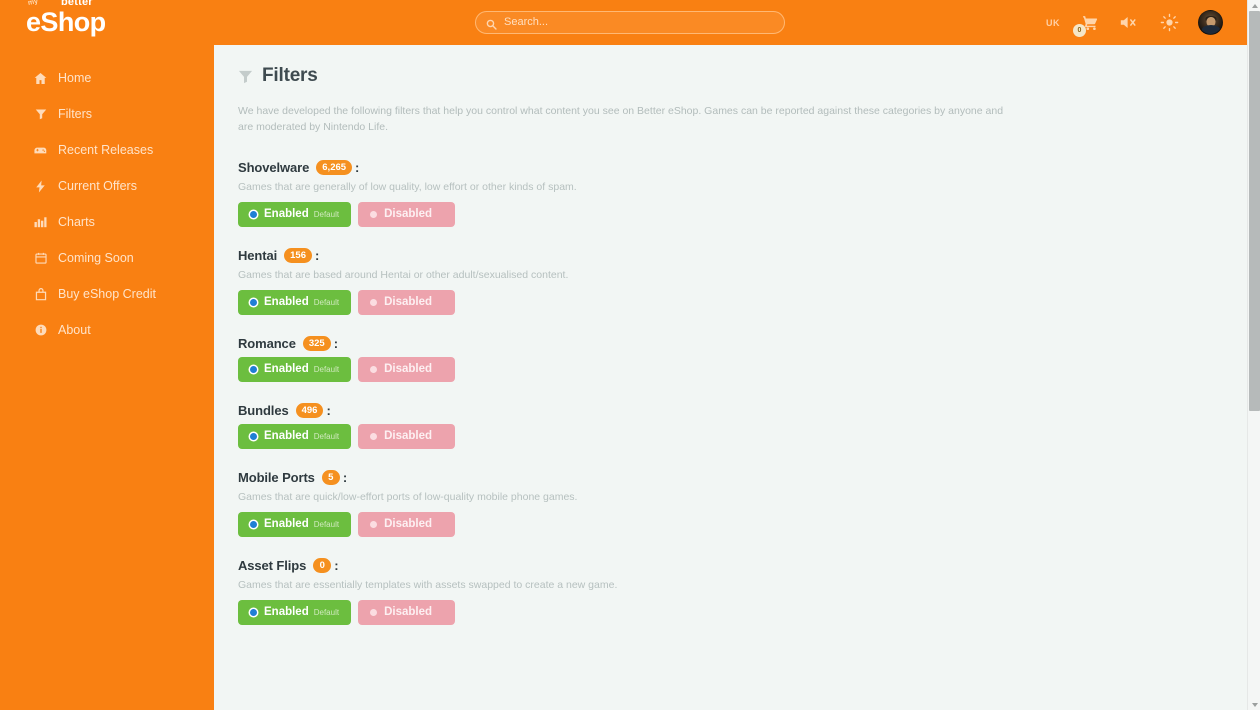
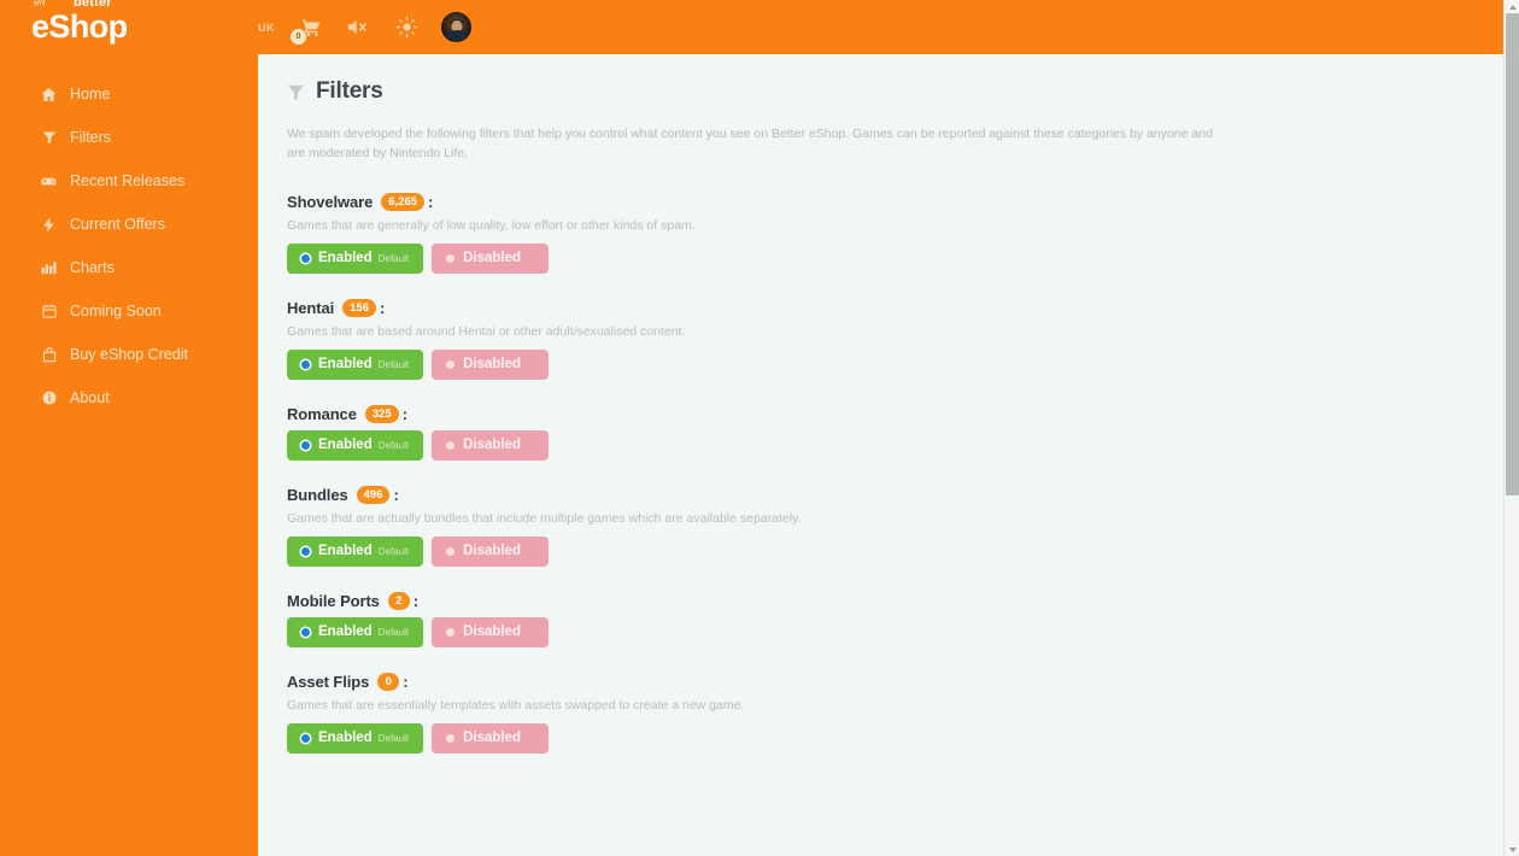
  better
  eShop
- Search...
  UK
  Home
  Filters
  Recent Releases
  Current Offers
  Charts
  Coming Soon
  Buy eShop Credit
  About
  Filters
- We have developed the following filters that help you control what content you see on Better eShop. Games can be reported against these categories by anyone and are moderated by Nintendo Life.
+ We spam developed the following filters that help you control what content you see on Better eShop. Games can be reported against these categories by anyone and are moderated by Nintendo Life.
  Shovelware
  6,265
  :
  Games that are generally of low quality, low effort or other kinds of spam.
  Enabled
  Default
  Disabled
  Hentai
  156
  :
  Games that are based around Hentai or other adult/sexualised content.
  Enabled
  Default
  Disabled
  Romance
  325
  :
  Enabled
  Default
  Disabled
  Bundles
  496
  :
+ Games that are actually bundles that include multiple games which are available separately.
  Enabled
  Default
  Disabled
  Mobile Ports
- 5
+ 2
  :
- Games that are quick/low-effort ports of low-quality mobile phone games.
  Enabled
  Default
  Disabled
  Asset Flips
  0
  :
  Games that are essentially templates with assets swapped to create a new game.
  Enabled
  Default
  Disabled
